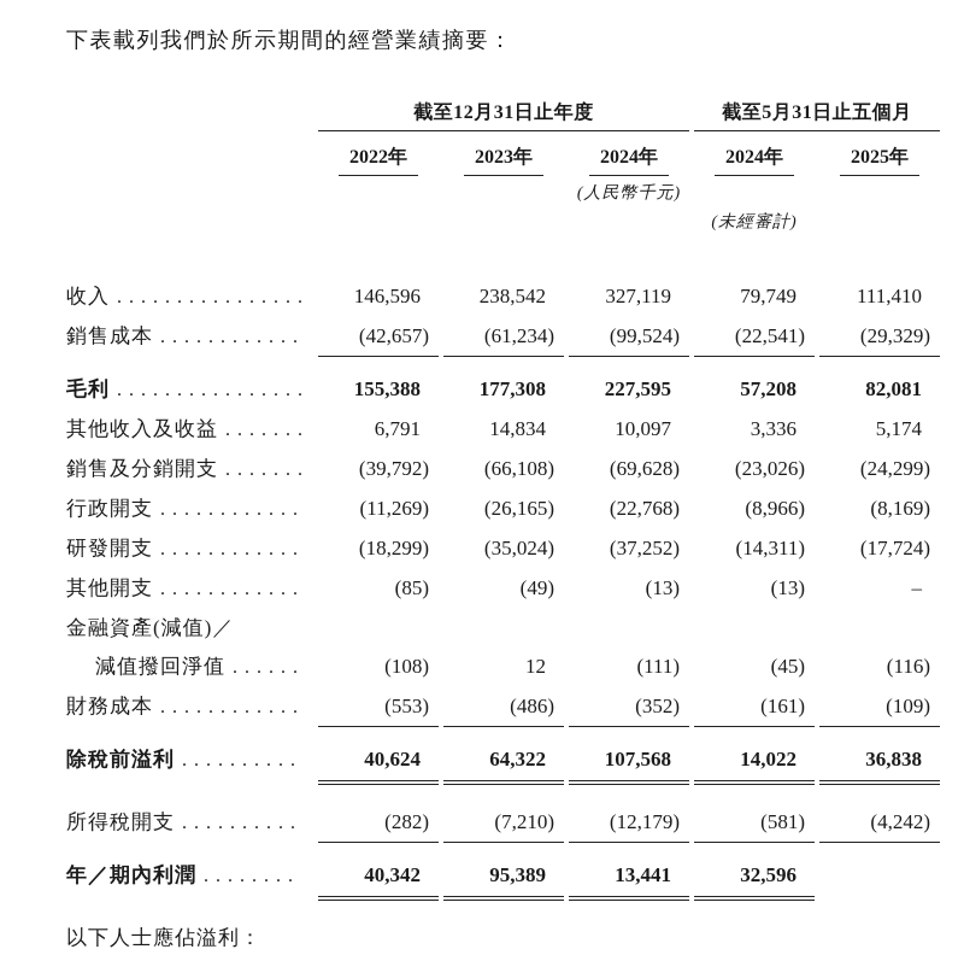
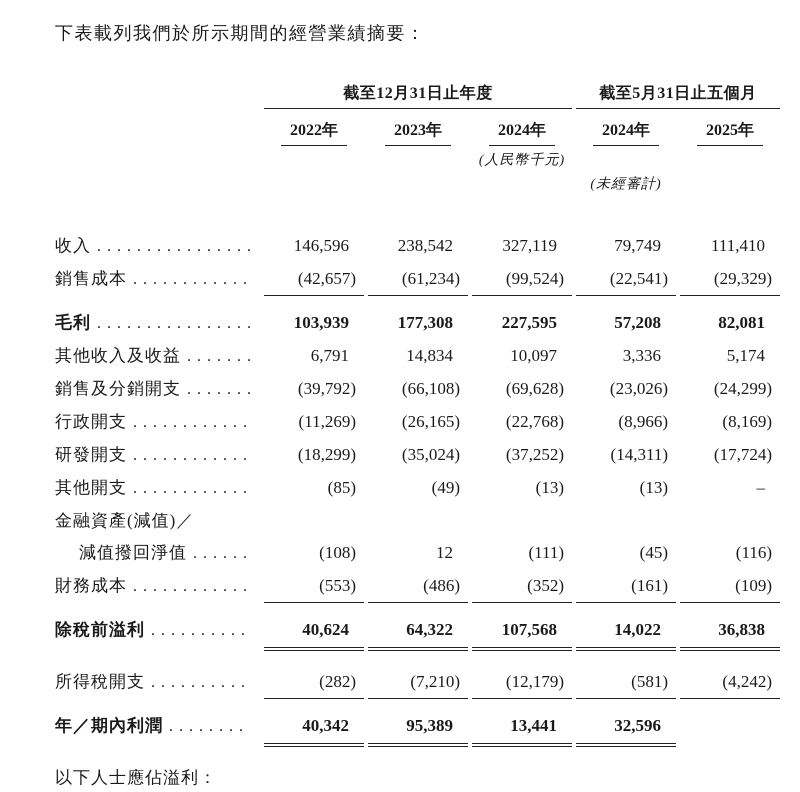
  下表載列我們於所示期間的經營業績摘要：
  截至12月31日止年度
  截至5月31日止五個月
  2022年
  2023年
  2024年
  2024年
  2025年
  (人民幣千元)
  (未經審計)
  收入
  146,596
  238,542
  327,119
  79,749
  111,410
  銷售成本
  (42,657)
  (61,234)
  (99,524)
  (22,541)
  (29,329)
  毛利
- 155,388
+ 103,939
  177,308
  227,595
  57,208
  82,081
  其他收入及收益
  6,791
  14,834
  10,097
  3,336
  5,174
  銷售及分銷開支
  (39,792)
  (66,108)
  (69,628)
  (23,026)
  (24,299)
  行政開支
  (11,269)
  (26,165)
  (22,768)
  (8,966)
  (8,169)
  研發開支
  (18,299)
  (35,024)
  (37,252)
  (14,311)
  (17,724)
  其他開支
  (85)
  (49)
  (13)
  (13)
  –
  金融資產(減值)／
  減值撥回淨值
  (108)
  12
  (111)
  (45)
  (116)
  財務成本
  (553)
  (486)
  (352)
  (161)
  (109)
  除稅前溢利
  40,624
  64,322
  107,568
  14,022
  36,838
  所得稅開支
  (282)
  (7,210)
  (12,179)
  (581)
  (4,242)
  年／期內利潤
  40,342
  95,389
  13,441
  32,596
  以下人士應佔溢利：
